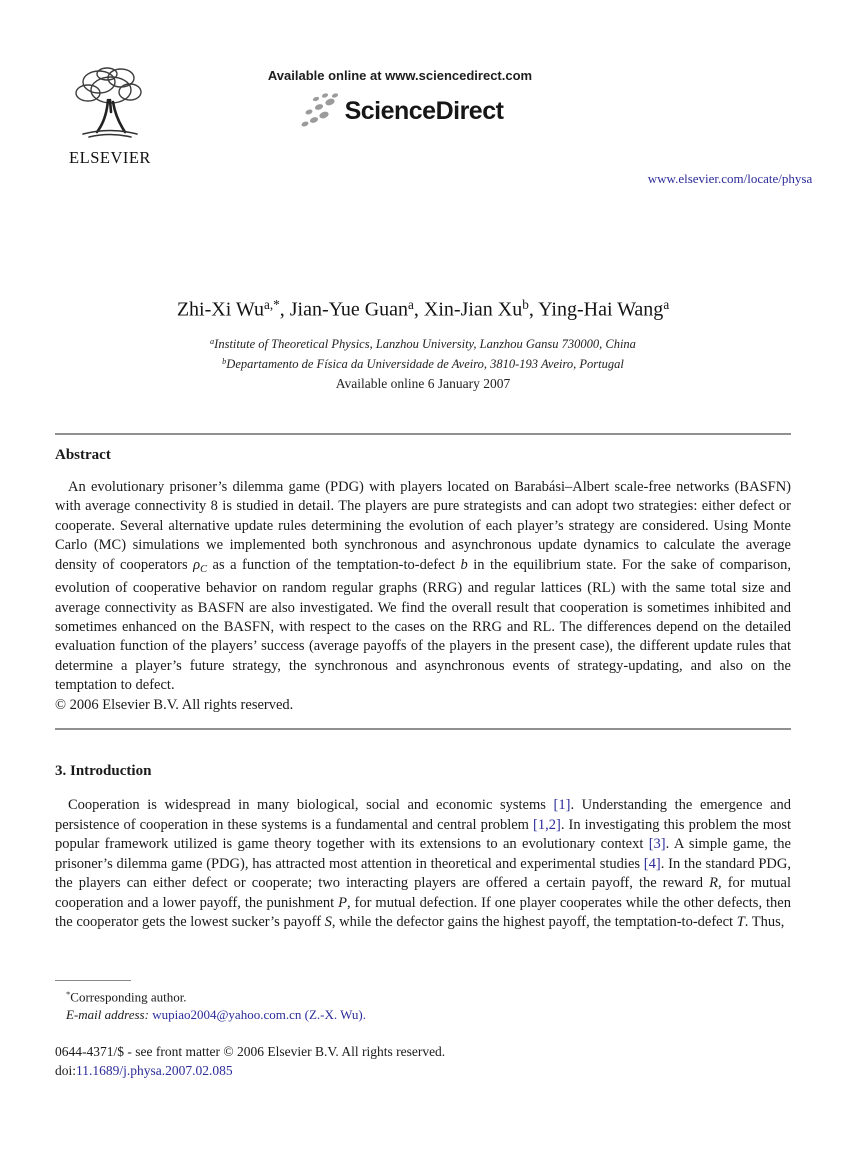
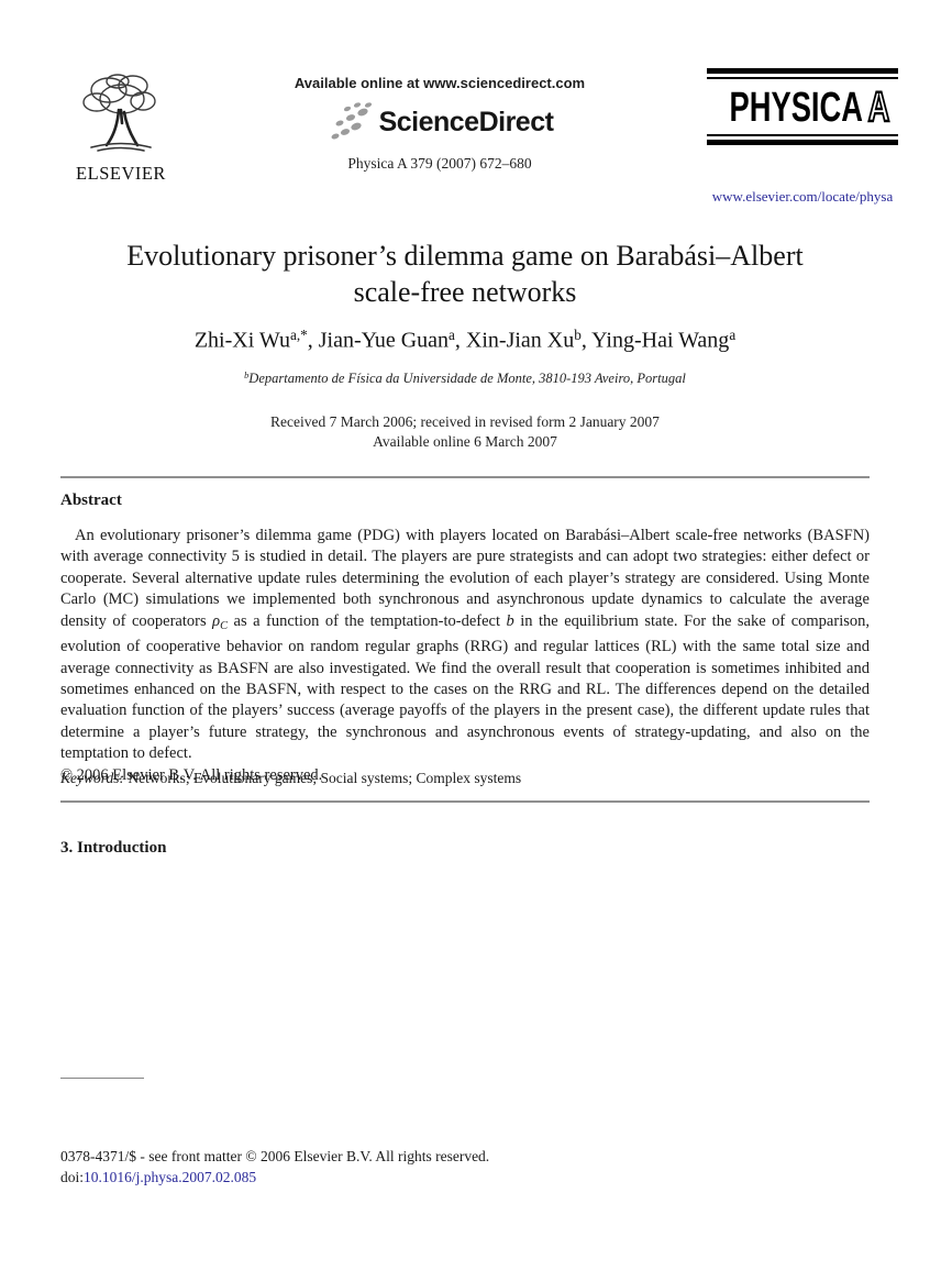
  ELSEVIER
  Available online at www.sciencedirect.com
  ScienceDirect
+ Physica A 379 (2007) 672–680
+ PHYSICAA
  www.elsevier.com/locate/physa
+ Evolutionary prisoner’s dilemma game on Barabási–Albert
+ scale-free networks
  Zhi-Xi Wua,*, Jian-Yue Guana, Xin-Jian Xub, Ying-Hai Wanga
- aInstitute of Theoretical Physics, Lanzhou University, Lanzhou Gansu 730000, China
- bDepartamento de Física da Universidade de Aveiro, 3810-193 Aveiro, Portugal
+ bDepartamento de Física da Universidade de Monte, 3810-193 Aveiro, Portugal
+ Received 7 March 2006; received in revised form 2 January 2007
- Available online 6 January 2007
+ Available online 6 March 2007
  Abstract
- An evolutionary prisoner’s dilemma game (PDG) with players located on Barabási–Albert scale-free networks (BASFN) with average connectivity 8 is studied in detail. The players are pure strategists and can adopt two strategies: either defect or cooperate. Several alternative update rules determining the evolution of each player’s strategy are considered. Using Monte Carlo (MC) simulations we implemented both synchronous and asynchronous update dynamics to calculate the average density of cooperators ρC as a function of the temptation-to-defect b in the equilibrium state. For the sake of comparison, evolution of cooperative behavior on random regular graphs (RRG) and regular lattices (RL) with the same total size and average connectivity as BASFN are also investigated. We find the overall result that cooperation is sometimes inhibited and sometimes enhanced on the BASFN, with respect to the cases on the RRG and RL. The differences depend on the detailed evaluation function of the players’ success (average payoffs of the players in the present case), the different update rules that determine a player’s future strategy, the synchronous and asynchronous events of strategy-updating, and also on the temptation to defect.
+ An evolutionary prisoner’s dilemma game (PDG) with players located on Barabási–Albert scale-free networks (BASFN) with average connectivity 5 is studied in detail. The players are pure strategists and can adopt two strategies: either defect or cooperate. Several alternative update rules determining the evolution of each player’s strategy are considered. Using Monte Carlo (MC) simulations we implemented both synchronous and asynchronous update dynamics to calculate the average density of cooperators ρC as a function of the temptation-to-defect b in the equilibrium state. For the sake of comparison, evolution of cooperative behavior on random regular graphs (RRG) and regular lattices (RL) with the same total size and average connectivity as BASFN are also investigated. We find the overall result that cooperation is sometimes inhibited and sometimes enhanced on the BASFN, with respect to the cases on the RRG and RL. The differences depend on the detailed evaluation function of the players’ success (average payoffs of the players in the present case), the different update rules that determine a player’s future strategy, the synchronous and asynchronous events of strategy-updating, and also on the temptation to defect.
  © 2006 Elsevier B.V. All rights reserved.
+ Keywords: Networks; Evolutionary games; Social systems; Complex systems
  3. Introduction
- Cooperation is widespread in many biological, social and economic systems [1]. Understanding the emergence and persistence of cooperation in these systems is a fundamental and central problem [1,2]. In investigating this problem the most popular framework utilized is game theory together with its extensions to an evolutionary context [3]. A simple game, the prisoner’s dilemma game (PDG), has attracted most attention in theoretical and experimental studies [4]. In the standard PDG, the players can either defect or cooperate; two interacting players are offered a certain payoff, the reward R, for mutual cooperation and a lower payoff, the punishment P, for mutual defection. If one player cooperates while the other defects, then the cooperator gets the lowest sucker’s payoff S, while the defector gains the highest payoff, the temptation-to-defect T. Thus,
- *Corresponding author.
- E-mail address: wupiao2004@yahoo.com.cn (Z.-X. Wu).
- 0644-4371/$ - see front matter © 2006 Elsevier B.V. All rights reserved.
+ 0378-4371/$ - see front matter © 2006 Elsevier B.V. All rights reserved.
- doi:11.1689/j.physa.2007.02.085
+ doi:10.1016/j.physa.2007.02.085
